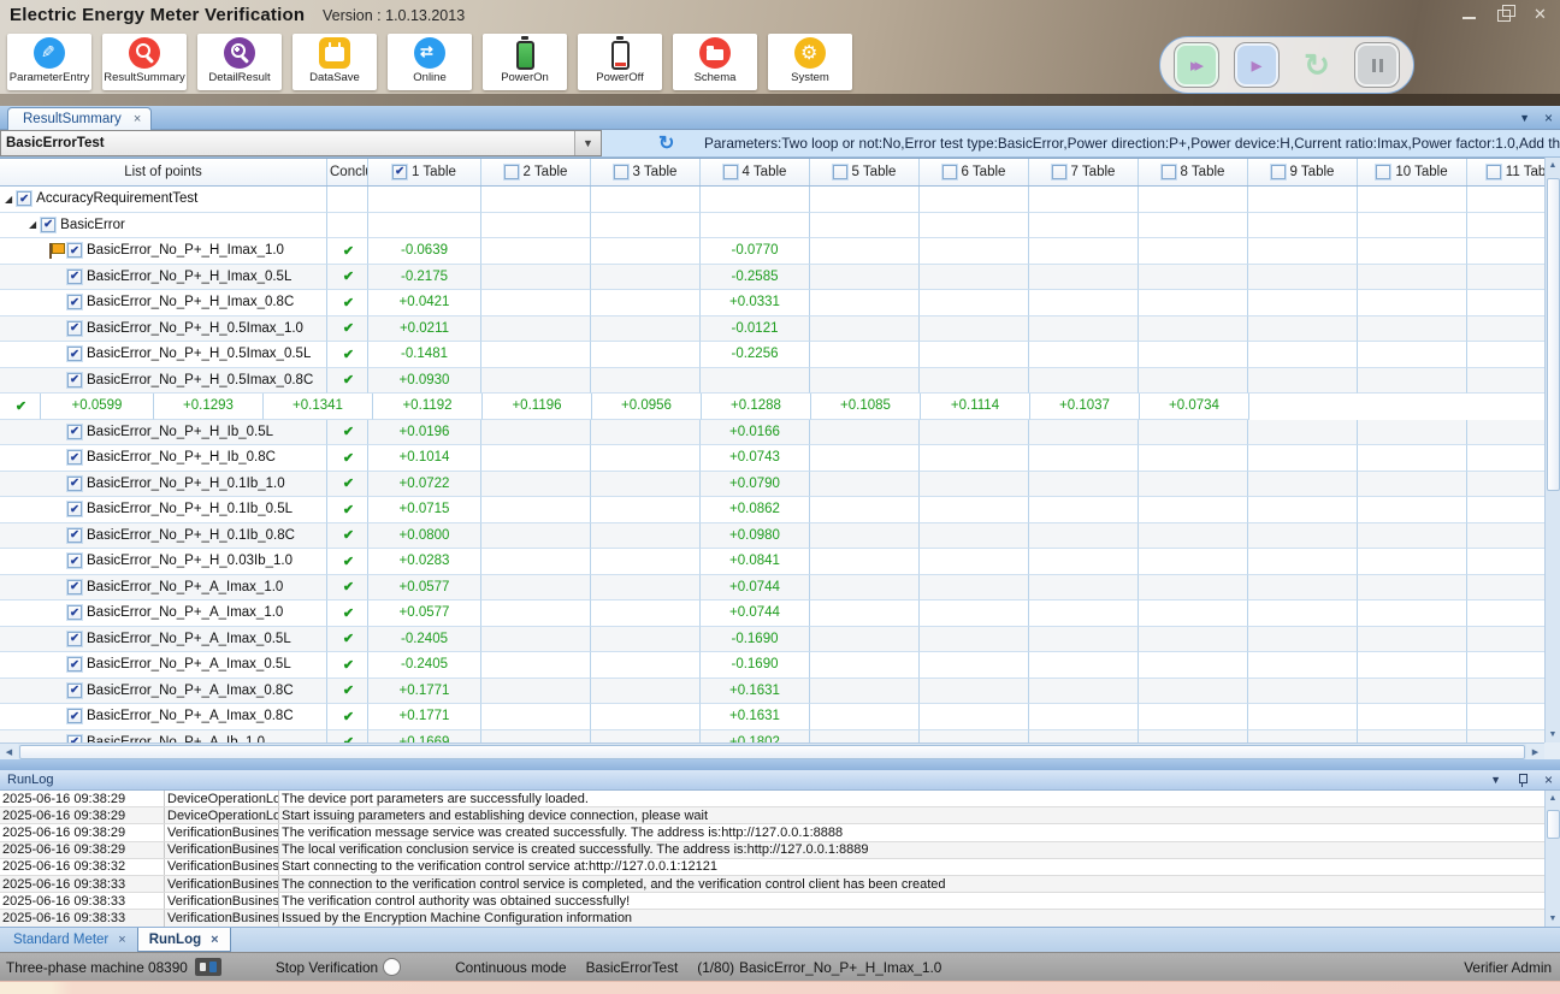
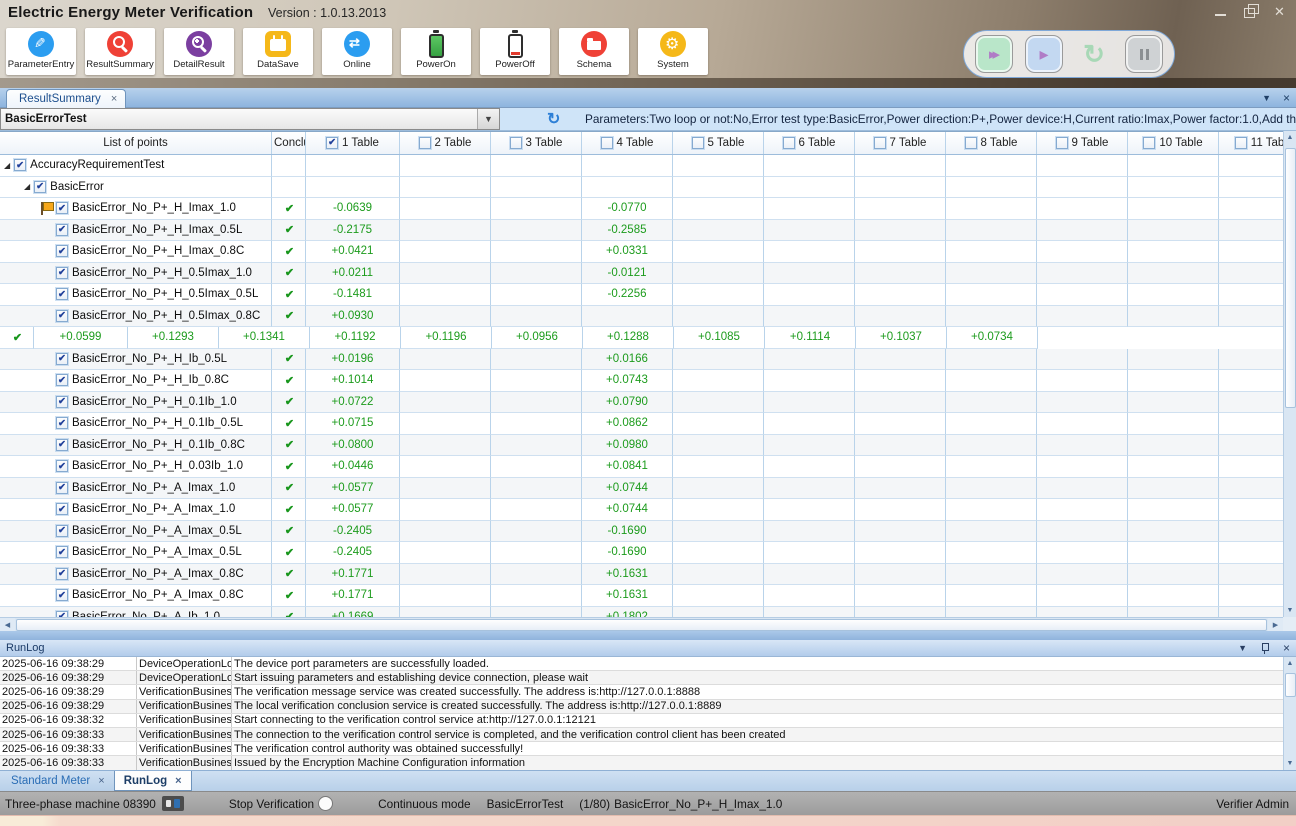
  Electric Energy Meter Verification
  Version : 1.0.13.2013
  ParameterEntry
  ResultSummary
  DetailResult
  DataSave
  Online
  PowerOn
  PowerOff
  Schema
  System
  ResultSummary
  ×
  ▼
  ×
  BasicErrorTest
  ▼
  ↻
  List of points
  Concl
  1 Table
  2 Table
  3 Table
  4 Table
  5 Table
  6 Table
  7 Table
  8 Table
  9 Table
  10 Table
  11 Tab
  ◢
  AccuracyRequirementTest
  ◢
  BasicError
  BasicError_No_P+_H_Imax_1.0
  ✔
  -0.0639
  -0.0770
  BasicError_No_P+_H_Imax_0.5L
  ✔
  -0.2175
  -0.2585
  BasicError_No_P+_H_Imax_0.8C
  ✔
  +0.0421
  +0.0331
  BasicError_No_P+_H_0.5Imax_1.0
  ✔
  +0.0211
  -0.0121
  BasicError_No_P+_H_0.5Imax_0.5L
  ✔
  -0.1481
  -0.2256
  BasicError_No_P+_H_0.5Imax_0.8C
  ✔
  +0.0930
  ✔
  +0.0599
  +0.1293
  +0.1341
  +0.1192
  +0.1196
  +0.0956
  +0.1288
  +0.1085
  +0.1114
  +0.1037
  +0.0734
  BasicError_No_P+_H_Ib_0.5L
  ✔
  +0.0196
  +0.0166
  BasicError_No_P+_H_Ib_0.8C
  ✔
  +0.1014
  +0.0743
  BasicError_No_P+_H_0.1Ib_1.0
  ✔
  +0.0722
  +0.0790
  BasicError_No_P+_H_0.1Ib_0.5L
  ✔
  +0.0715
  +0.0862
  BasicError_No_P+_H_0.1Ib_0.8C
  ✔
  +0.0800
  +0.0980
  BasicError_No_P+_H_0.03Ib_1.0
  ✔
- +0.0283
+ +0.0446
  +0.0841
  BasicError_No_P+_A_Imax_1.0
  ✔
  +0.0577
  +0.0744
  BasicError_No_P+_A_Imax_1.0
  ✔
  +0.0577
  +0.0744
  BasicError_No_P+_A_Imax_0.5L
  ✔
  -0.2405
  -0.1690
  BasicError_No_P+_A_Imax_0.5L
  ✔
  -0.2405
  -0.1690
  BasicError_No_P+_A_Imax_0.8C
  ✔
  +0.1771
  +0.1631
  BasicError_No_P+_A_Imax_0.8C
  ✔
  +0.1771
  +0.1631
  RunLog
  ▼
  ×
  2025-06-16 09:38:29
  DeviceOperationLo
  The device port parameters are successfully loaded.
  2025-06-16 09:38:29
  DeviceOperationLo
  Start issuing parameters and establishing device connection, please wait
  2025-06-16 09:38:29
  VerificationBusines
  The verification message service was created successfully. The address is:http://127.0.0.1:8888
  2025-06-16 09:38:29
  VerificationBusines
  The local verification conclusion service is created successfully. The address is:http://127.0.0.1:8889
  2025-06-16 09:38:32
  VerificationBusines
  Start connecting to the verification control service at:http://127.0.0.1:12121
  2025-06-16 09:38:33
  VerificationBusines
  The connection to the verification control service is completed, and the verification control client has been created
  2025-06-16 09:38:33
  VerificationBusines
  The verification control authority was obtained successfully!
  2025-06-16 09:38:33
  VerificationBusines
  Issued by the Encryption Machine Configuration information
  Standard Meter
  ×
  RunLog
  ×
  Three-phase machine 08390
  Stop Verification
  Continuous mode
  BasicErrorTest
  (1/80)
  BasicError_No_P+_H_Imax_1.0
  Verifier Admin
